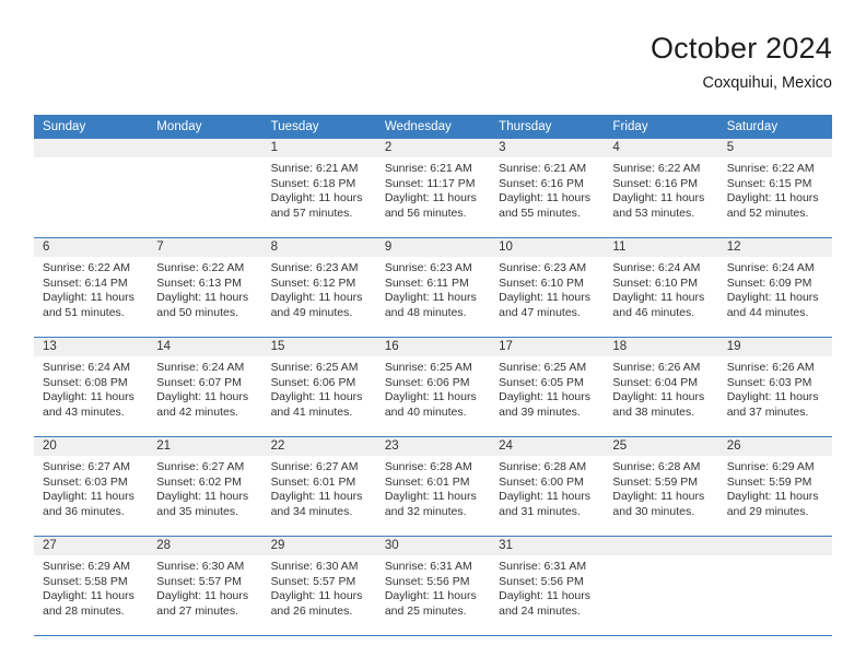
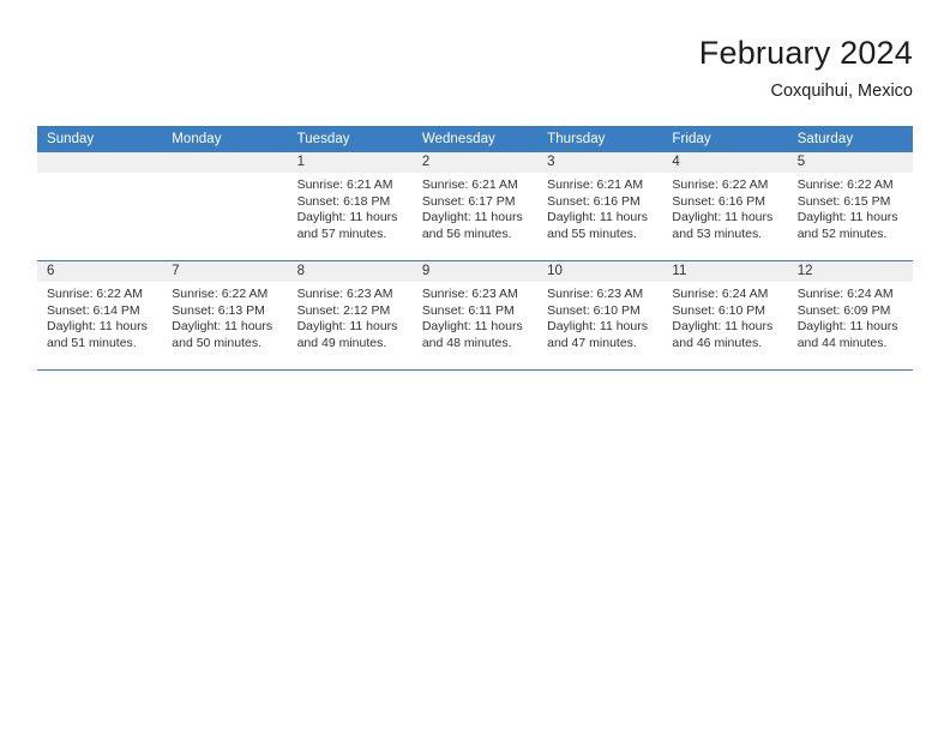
- October 2024
+ February 2024
  Coxquihui, Mexico
  Sunday	Monday	Tuesday	Wednesday	Thursday	Friday	Saturday
- 		1Sunrise: 6:21 AM Sunset: 6:18 PM Daylight: 11 hours and 57 minutes.	2Sunrise: 6:21 AM Sunset: 11:17 PM Daylight: 11 hours and 56 minutes.	3Sunrise: 6:21 AM Sunset: 6:16 PM Daylight: 11 hours and 55 minutes.	4Sunrise: 6:22 AM Sunset: 6:16 PM Daylight: 11 hours and 53 minutes.	5Sunrise: 6:22 AM Sunset: 6:15 PM Daylight: 11 hours and 52 minutes.
+ 		1Sunrise: 6:21 AM Sunset: 6:18 PM Daylight: 11 hours and 57 minutes.	2Sunrise: 6:21 AM Sunset: 6:17 PM Daylight: 11 hours and 56 minutes.	3Sunrise: 6:21 AM Sunset: 6:16 PM Daylight: 11 hours and 55 minutes.	4Sunrise: 6:22 AM Sunset: 6:16 PM Daylight: 11 hours and 53 minutes.	5Sunrise: 6:22 AM Sunset: 6:15 PM Daylight: 11 hours and 52 minutes.
- 6Sunrise: 6:22 AM Sunset: 6:14 PM Daylight: 11 hours and 51 minutes.	7Sunrise: 6:22 AM Sunset: 6:13 PM Daylight: 11 hours and 50 minutes.	8Sunrise: 6:23 AM Sunset: 6:12 PM Daylight: 11 hours and 49 minutes.	9Sunrise: 6:23 AM Sunset: 6:11 PM Daylight: 11 hours and 48 minutes.	10Sunrise: 6:23 AM Sunset: 6:10 PM Daylight: 11 hours and 47 minutes.	11Sunrise: 6:24 AM Sunset: 6:10 PM Daylight: 11 hours and 46 minutes.	12Sunrise: 6:24 AM Sunset: 6:09 PM Daylight: 11 hours and 44 minutes.
+ 6Sunrise: 6:22 AM Sunset: 6:14 PM Daylight: 11 hours and 51 minutes.	7Sunrise: 6:22 AM Sunset: 6:13 PM Daylight: 11 hours and 50 minutes.	8Sunrise: 6:23 AM Sunset: 2:12 PM Daylight: 11 hours and 49 minutes.	9Sunrise: 6:23 AM Sunset: 6:11 PM Daylight: 11 hours and 48 minutes.	10Sunrise: 6:23 AM Sunset: 6:10 PM Daylight: 11 hours and 47 minutes.	11Sunrise: 6:24 AM Sunset: 6:10 PM Daylight: 11 hours and 46 minutes.	12Sunrise: 6:24 AM Sunset: 6:09 PM Daylight: 11 hours and 44 minutes.
- 13Sunrise: 6:24 AM Sunset: 6:08 PM Daylight: 11 hours and 43 minutes.	14Sunrise: 6:24 AM Sunset: 6:07 PM Daylight: 11 hours and 42 minutes.	15Sunrise: 6:25 AM Sunset: 6:06 PM Daylight: 11 hours and 41 minutes.	16Sunrise: 6:25 AM Sunset: 6:06 PM Daylight: 11 hours and 40 minutes.	17Sunrise: 6:25 AM Sunset: 6:05 PM Daylight: 11 hours and 39 minutes.	18Sunrise: 6:26 AM Sunset: 6:04 PM Daylight: 11 hours and 38 minutes.	19Sunrise: 6:26 AM Sunset: 6:03 PM Daylight: 11 hours and 37 minutes.
- 20Sunrise: 6:27 AM Sunset: 6:03 PM Daylight: 11 hours and 36 minutes.	21Sunrise: 6:27 AM Sunset: 6:02 PM Daylight: 11 hours and 35 minutes.	22Sunrise: 6:27 AM Sunset: 6:01 PM Daylight: 11 hours and 34 minutes.	23Sunrise: 6:28 AM Sunset: 6:01 PM Daylight: 11 hours and 32 minutes.	24Sunrise: 6:28 AM Sunset: 6:00 PM Daylight: 11 hours and 31 minutes.	25Sunrise: 6:28 AM Sunset: 5:59 PM Daylight: 11 hours and 30 minutes.	26Sunrise: 6:29 AM Sunset: 5:59 PM Daylight: 11 hours and 29 minutes.
- 27Sunrise: 6:29 AM Sunset: 5:58 PM Daylight: 11 hours and 28 minutes.	28Sunrise: 6:30 AM Sunset: 5:57 PM Daylight: 11 hours and 27 minutes.	29Sunrise: 6:30 AM Sunset: 5:57 PM Daylight: 11 hours and 26 minutes.	30Sunrise: 6:31 AM Sunset: 5:56 PM Daylight: 11 hours and 25 minutes.	31Sunrise: 6:31 AM Sunset: 5:56 PM Daylight: 11 hours and 24 minutes.
